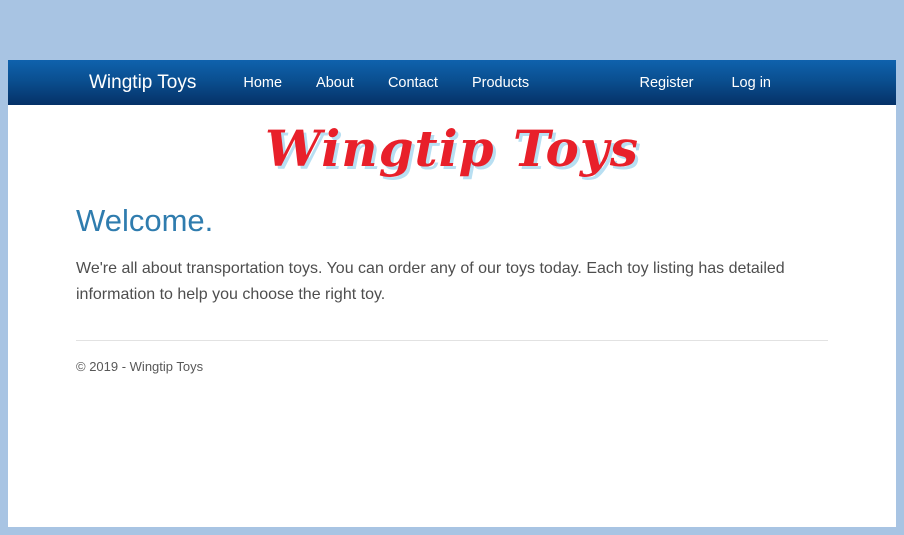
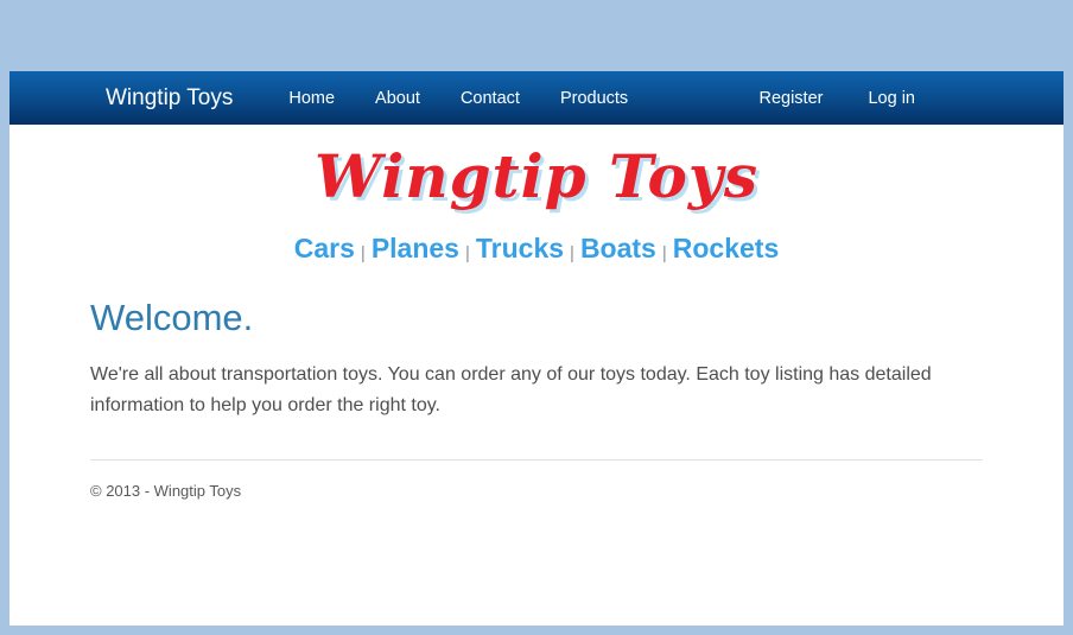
  Wingtip Toys
  Home
  About
  Contact
  Products
  Register
  Log in
  Wingtip Toys
+ Cars | Planes | Trucks | Boats | Rockets
  Welcome.
- We're all about transportation toys. You can order any of our toys today. Each toy listing has detailed information to help you choose the right toy.
+ We're all about transportation toys. You can order any of our toys today. Each toy listing has detailed information to help you order the right toy.
- © 2019 - Wingtip Toys
+ © 2013 - Wingtip Toys
